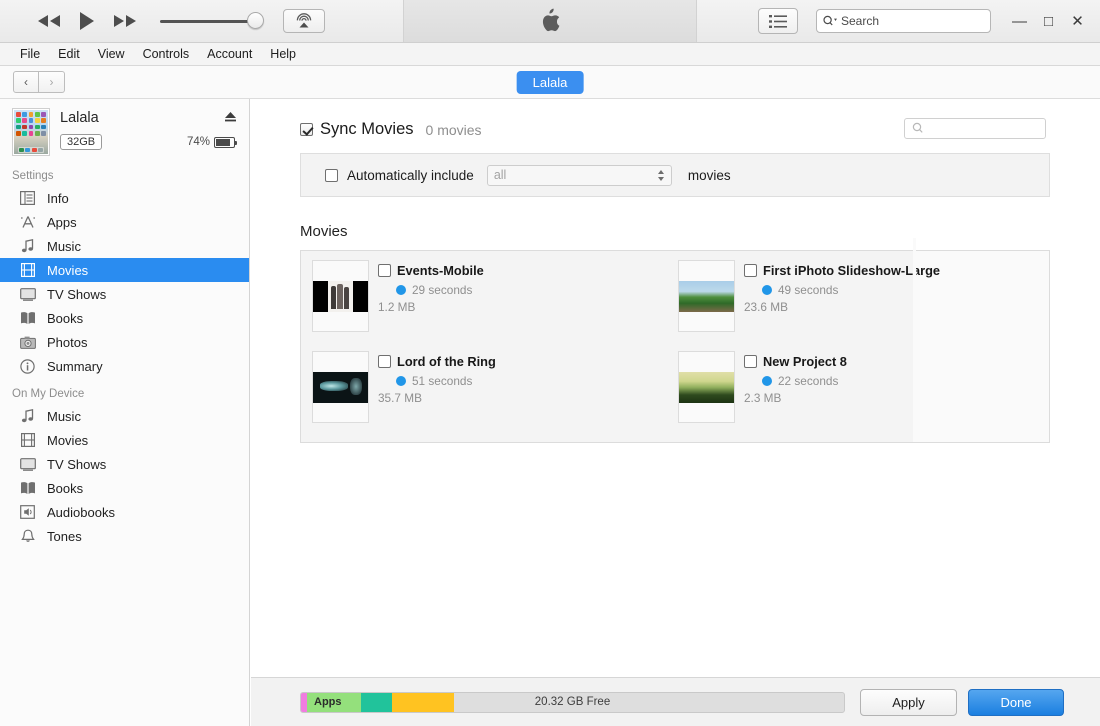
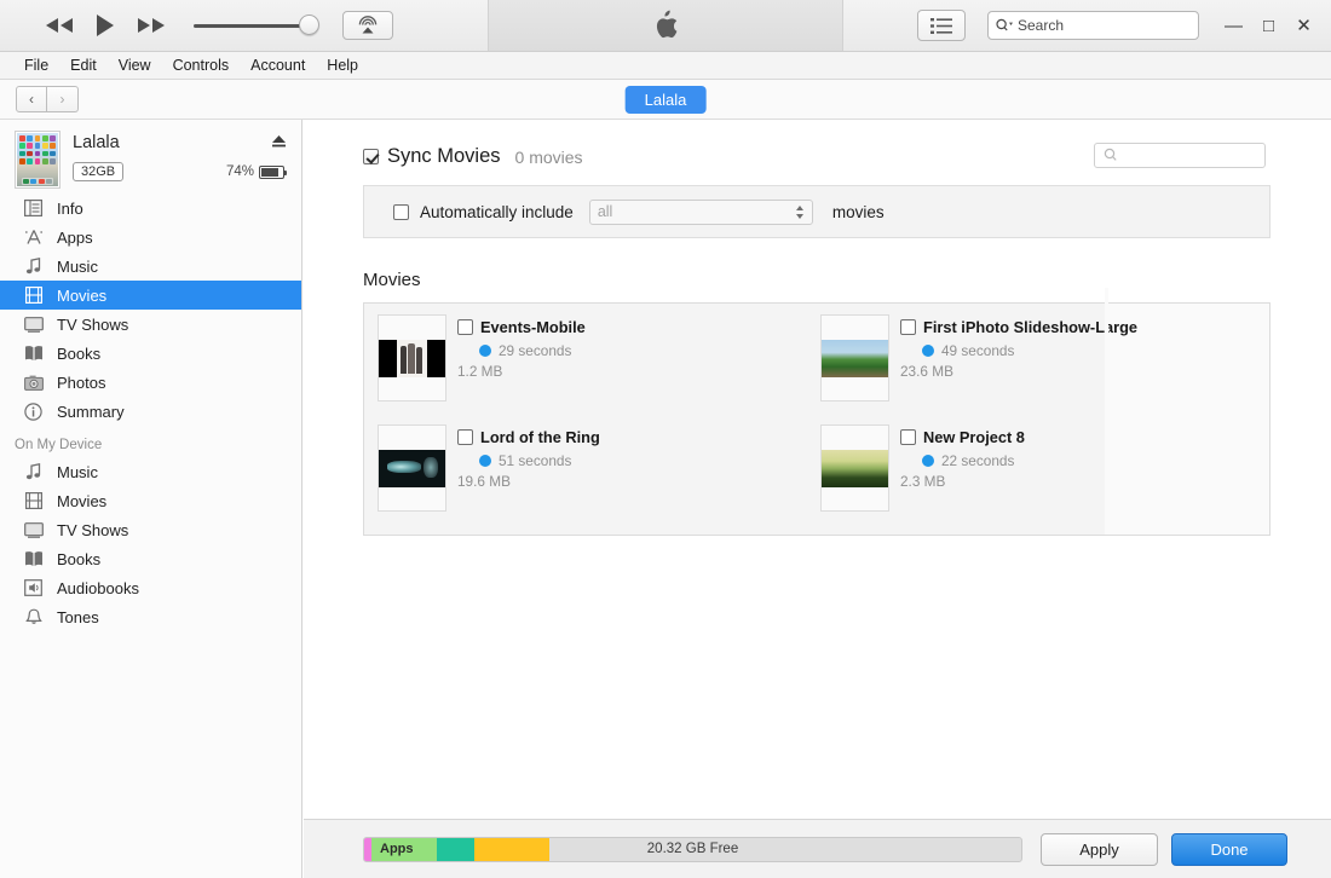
  Search
  —
  □
  ✕
  File
  Edit
  View
  Controls
  Account
  Help
  ‹
  ›
  Lalala
  Lalala
  32GB
  74%
- Settings
  Info
  Apps
  Music
  Movies
  TV Shows
  Books
  Photos
  Summary
  On My Device
  Music
  Movies
  TV Shows
  Books
  Audiobooks
  Tones
  Sync Movies
  0 movies
  Automatically include
  all
  movies
  Movies
  Events-Mobile
  29 seconds
  1.2 MB
  First iPhoto Slideshow-Large
  49 seconds
  23.6 MB
  Lord of the Ring
  51 seconds
- 35.7 MB
+ 19.6 MB
  New Project 8
  22 seconds
  2.3 MB
  Apps
  20.32 GB Free
  Apply
  Done
